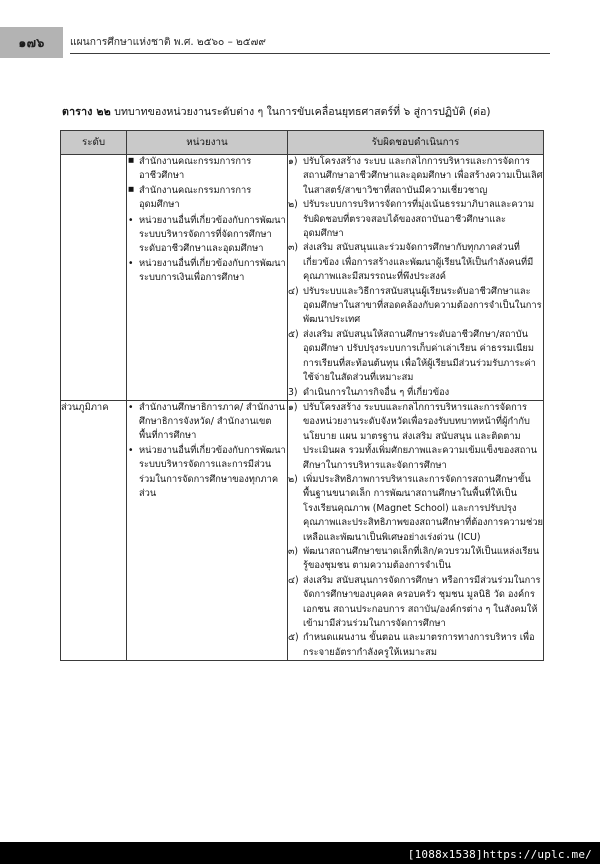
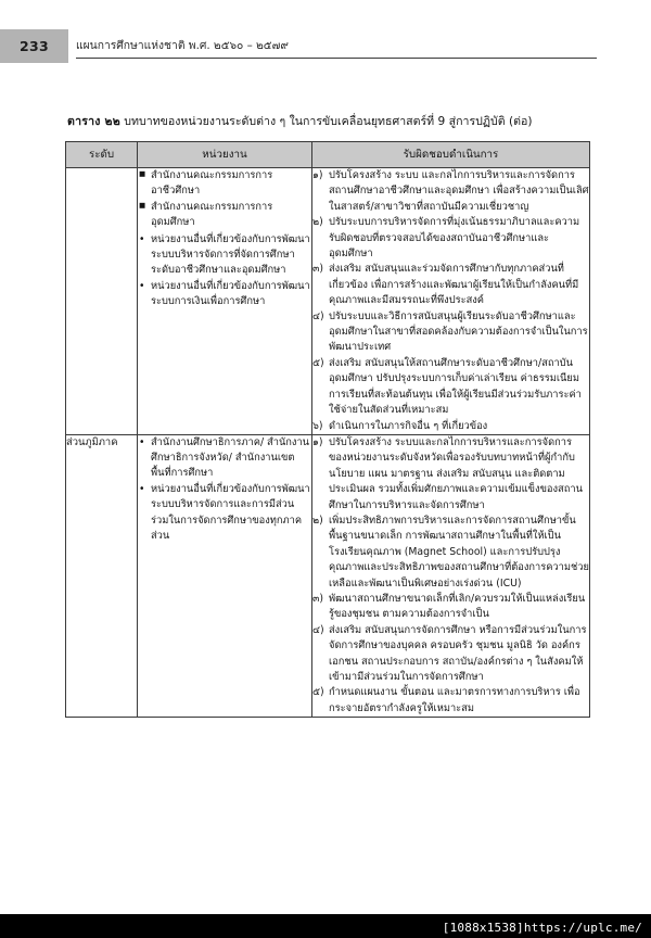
- ๑๗๖
+ 233
  แผนการศึกษาแห่งชาติ พ.ศ. ๒๕๖๐ – ๒๕๗๙
- ตาราง ๒๒ บทบาทของหน่วยงานระดับต่าง ๆ ในการขับเคลื่อนยุทธศาสตร์ที่ ๖ สู่การปฏิบัติ (ต่อ)
+ ตาราง ๒๒ บทบาทของหน่วยงานระดับต่าง ๆ ในการขับเคลื่อนยุทธศาสตร์ที่ 9 สู่การปฏิบัติ (ต่อ)
  ระดับ	หน่วยงาน	รับผิดชอบดำเนินการ
- 	■ สำนักงานคณะกรรมการการอาชีวศึกษา ■ สำนักงานคณะกรรมการการอุดมศึกษา • หน่วยงานอื่นที่เกี่ยวข้องกับการพัฒนาระบบบริหารจัดการที่จัดการศึกษาระดับอาชีวศึกษาและอุดมศึกษา • หน่วยงานอื่นที่เกี่ยวข้องกับการพัฒนาระบบการเงินเพื่อการศึกษา	๑) ปรับโครงสร้าง ระบบ และกลไกการบริหารและการจัดการสถานศึกษาอาชีวศึกษาและอุดมศึกษา เพื่อสร้างความเป็นเลิศในสาสตร์/สาขาวิชาที่สถาบันมีความเชี่ยวชาญ ๒) ปรับระบบการบริหารจัดการที่มุ่งเน้นธรรมาภิบาลและความรับผิดชอบที่ตรวจสอบได้ของสถาบันอาชีวศึกษาและอุดมศึกษา ๓) ส่งเสริม สนับสนุนและร่วมจัดการศึกษากับทุกภาคส่วนที่เกี่ยวข้อง เพื่อการสร้างและพัฒนาผู้เรียนให้เป็นกำลังคนที่มีคุณภาพและมีสมรรถนะที่พึงประสงค์ ๔) ปรับระบบและวิธีการสนับสนุนผู้เรียนระดับอาชีวศึกษาและอุดมศึกษาในสาขาที่สอดคล้องกับความต้องการจำเป็นในการพัฒนาประเทศ ๕) ส่งเสริม สนับสนุนให้สถานศึกษาระดับอาชีวศึกษา/สถาบันอุดมศึกษา ปรับปรุงระบบการเก็บค่าเล่าเรียน ค่าธรรมเนียมการเรียนที่สะท้อนต้นทุน เพื่อให้ผู้เรียนมีส่วนร่วมรับภาระค่าใช้จ่ายในสัดส่วนที่เหมาะสม 3) ดำเนินการในภารกิจอื่น ๆ ที่เกี่ยวข้อง
+ 	■ สำนักงานคณะกรรมการการอาชีวศึกษา ■ สำนักงานคณะกรรมการการอุดมศึกษา • หน่วยงานอื่นที่เกี่ยวข้องกับการพัฒนาระบบบริหารจัดการที่จัดการศึกษาระดับอาชีวศึกษาและอุดมศึกษา • หน่วยงานอื่นที่เกี่ยวข้องกับการพัฒนาระบบการเงินเพื่อการศึกษา	๑) ปรับโครงสร้าง ระบบ และกลไกการบริหารและการจัดการสถานศึกษาอาชีวศึกษาและอุดมศึกษา เพื่อสร้างความเป็นเลิศในสาสตร์/สาขาวิชาที่สถาบันมีความเชี่ยวชาญ ๒) ปรับระบบการบริหารจัดการที่มุ่งเน้นธรรมาภิบาลและความรับผิดชอบที่ตรวจสอบได้ของสถาบันอาชีวศึกษาและอุดมศึกษา ๓) ส่งเสริม สนับสนุนและร่วมจัดการศึกษากับทุกภาคส่วนที่เกี่ยวข้อง เพื่อการสร้างและพัฒนาผู้เรียนให้เป็นกำลังคนที่มีคุณภาพและมีสมรรถนะที่พึงประสงค์ ๔) ปรับระบบและวิธีการสนับสนุนผู้เรียนระดับอาชีวศึกษาและอุดมศึกษาในสาขาที่สอดคล้องกับความต้องการจำเป็นในการพัฒนาประเทศ ๕) ส่งเสริม สนับสนุนให้สถานศึกษาระดับอาชีวศึกษา/สถาบันอุดมศึกษา ปรับปรุงระบบการเก็บค่าเล่าเรียน ค่าธรรมเนียมการเรียนที่สะท้อนต้นทุน เพื่อให้ผู้เรียนมีส่วนร่วมรับภาระค่าใช้จ่ายในสัดส่วนที่เหมาะสม ๖) ดำเนินการในภารกิจอื่น ๆ ที่เกี่ยวข้อง
  ส่วนภูมิภาค	• สำนักงานศึกษาธิการภาค/ สำนักงานศึกษาธิการจังหวัด/ สำนักงานเขตพื้นที่การศึกษา • หน่วยงานอื่นที่เกี่ยวข้องกับการพัฒนาระบบบริหารจัดการและการมีส่วนร่วมในการจัดการศึกษาของทุกภาคส่วน	๑) ปรับโครงสร้าง ระบบและกลไกการบริหารและการจัดการของหน่วยงานระดับจังหวัดเพื่อรองรับบทบาทหน้าที่ผู้กำกับนโยบาย แผน มาตรฐาน ส่งเสริม สนับสนุน และติดตามประเมินผล รวมทั้งเพิ่มศักยภาพและความเข้มแข็งของสถานศึกษาในการบริหารและจัดการศึกษา ๒) เพิ่มประสิทธิภาพการบริหารและการจัดการสถานศึกษาขั้นพื้นฐานขนาดเล็ก การพัฒนาสถานศึกษาในพื้นที่ให้เป็นโรงเรียนคุณภาพ (Magnet School) และการปรับปรุงคุณภาพและประสิทธิภาพของสถานศึกษาที่ต้องการความช่วยเหลือและพัฒนาเป็นพิเศษอย่างเร่งด่วน (ICU) ๓) พัฒนาสถานศึกษาขนาดเล็กที่เลิก/ควบรวมให้เป็นแหล่งเรียนรู้ของชุมชน ตามความต้องการจำเป็น ๔) ส่งเสริม สนับสนุนการจัดการศึกษา หรือการมีส่วนร่วมในการจัดการศึกษาของบุคคล ครอบครัว ชุมชน มูลนิธิ วัด องค์กรเอกชน สถานประกอบการ สถาบัน/องค์กรต่าง ๆ ในสังคมให้เข้ามามีส่วนร่วมในการจัดการศึกษา ๕) กำหนดแผนงาน ขั้นตอน และมาตรการทางการบริหาร เพื่อกระจายอัตรากำลังครูให้เหมาะสม
  [1088x1538]https://uplc.me/
